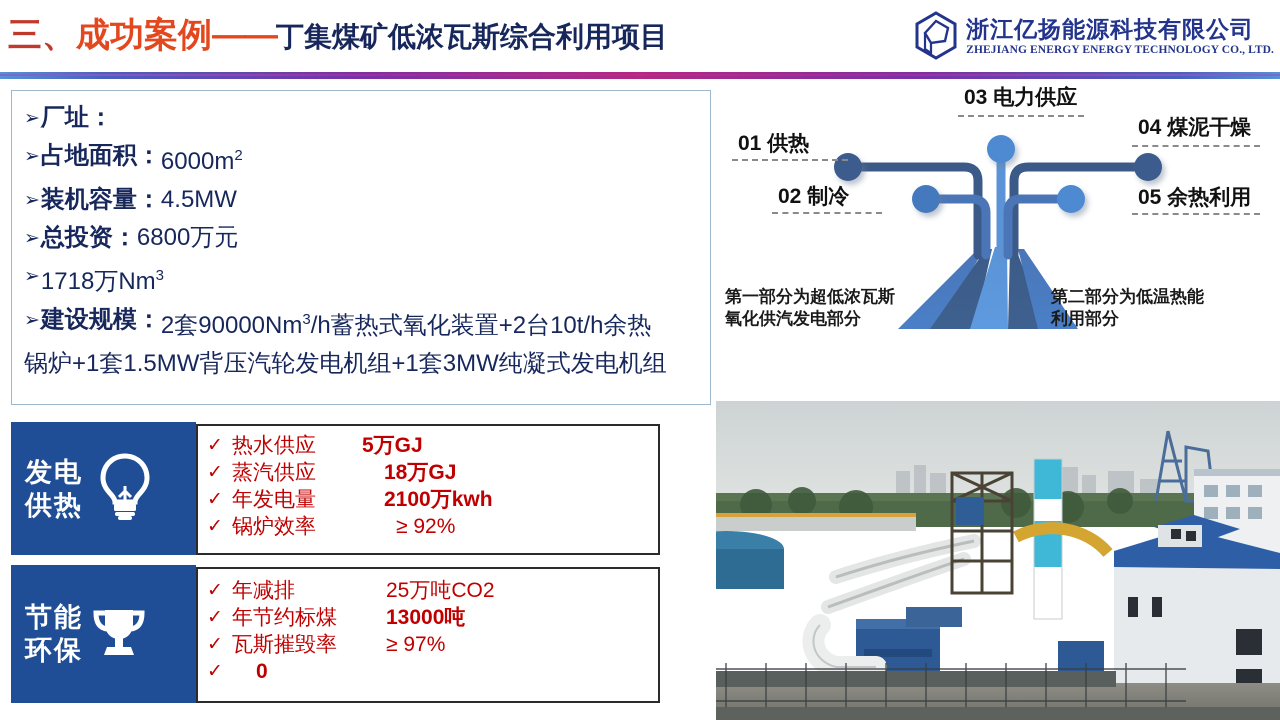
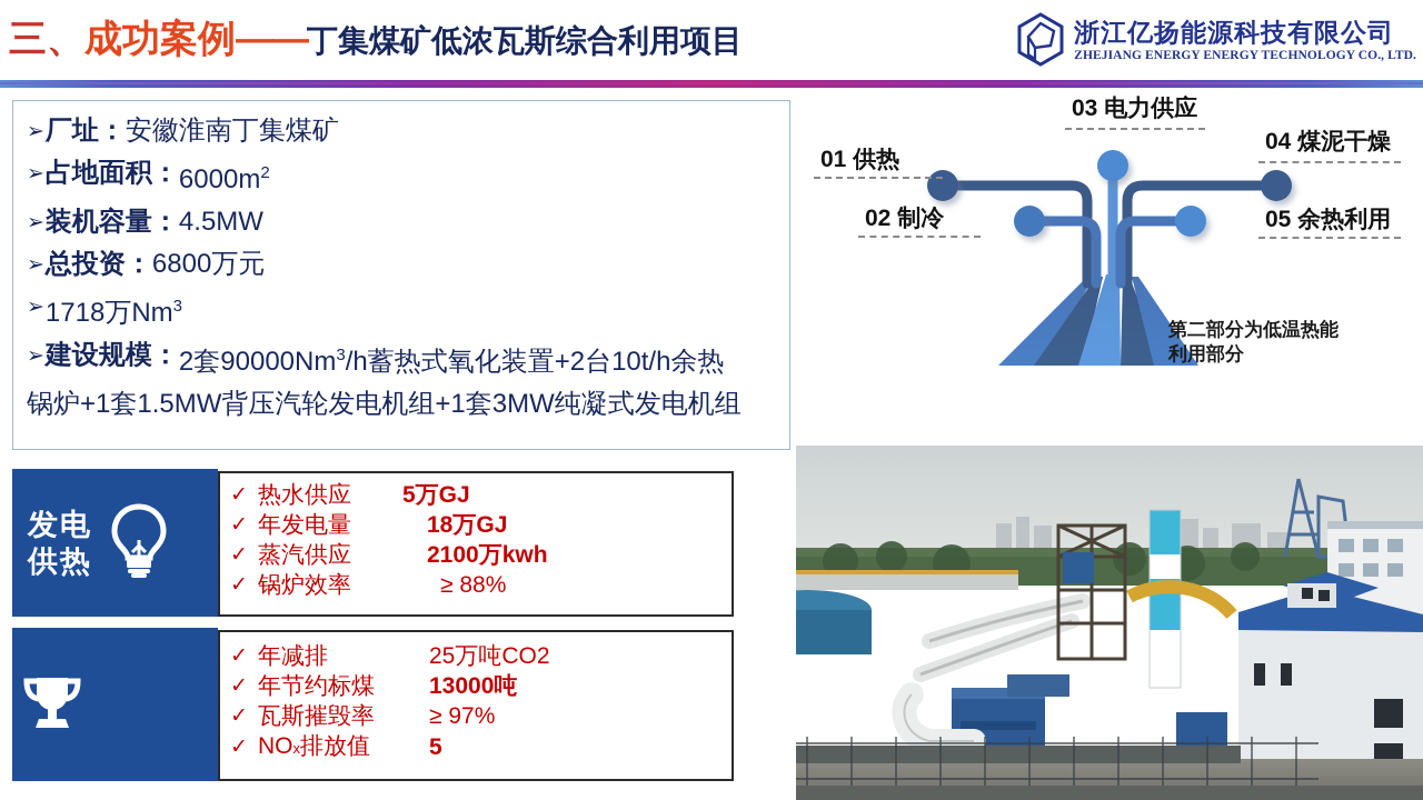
  三、成功案例——丁集煤矿低浓瓦斯综合利用项目
  浙江亿扬能源科技有限公司
  ZHEJIANG ENERGY ENERGY TECHNOLOGY CO., LTD.
  ➢
  厂址：
+ 安徽淮南丁集煤矿
  ➢
  占地面积：
  6000m2
  ➢
  装机容量：
  4.5MW
  ➢
  总投资：
  6800万元
  ➢
  1718万Nm3
  ➢
  建设规模：
  2套90000Nm3/h蓄热式氧化装置+2台10t/h余热
  锅炉+1套1.5MW背压汽轮发电机组+1套3MW纯凝式发电机组
  发电
  供热
  ✓
  热水供应
  5万GJ
  ✓
- 蒸汽供应
+ 年发电量
  18万GJ
  ✓
- 年发电量
+ 蒸汽供应
  2100万kwh
  ✓
  锅炉效率
- ≥ 92%
+ ≥ 88%
- 节能
- 环保
  ✓
  年减排
  25万吨CO2
  ✓
  年节约标煤
  13000吨
  ✓
  瓦斯摧毁率
  ≥ 97%
  ✓
+ NOx排放值
- 0
+ 5
  01 供热
  02 制冷
  03 电力供应
  04 煤泥干燥
  05 余热利用
- 第一部分为超低浓瓦斯
- 氧化供汽发电部分
  第二部分为低温热能
  利用部分
